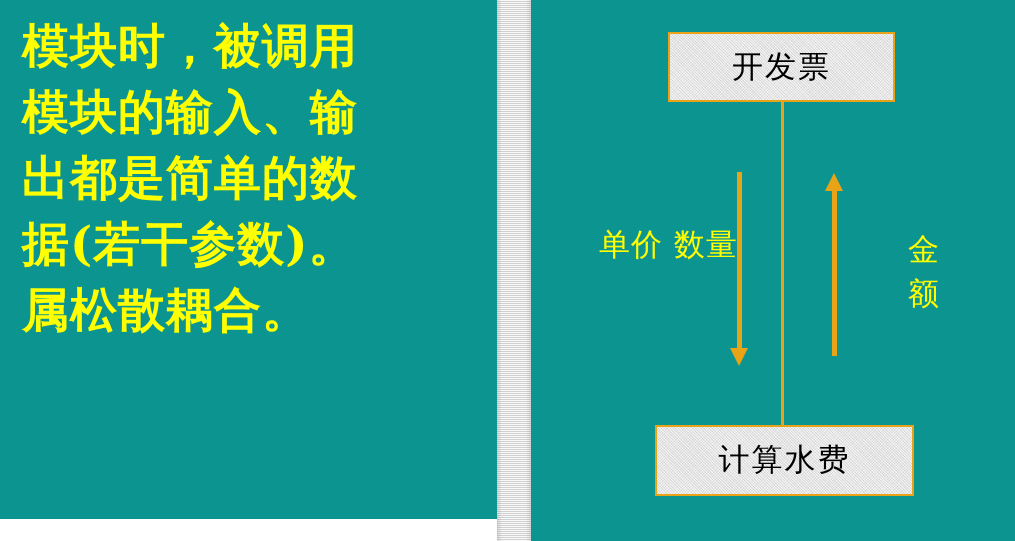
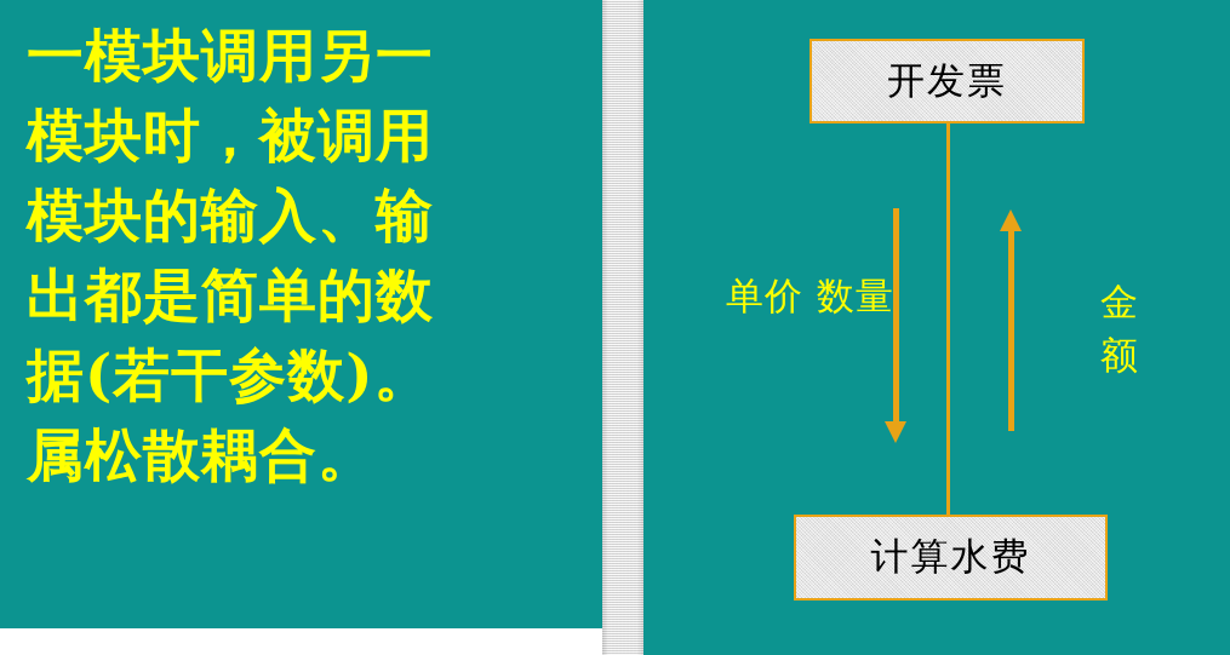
+ 一模块调用另一
  模块时，被调用
  模块的输入、输
  出都是简单的数
  据(若干参数)。
  属松散耦合。
  开发票
  计算水费
  单价 数量
  金
  额
